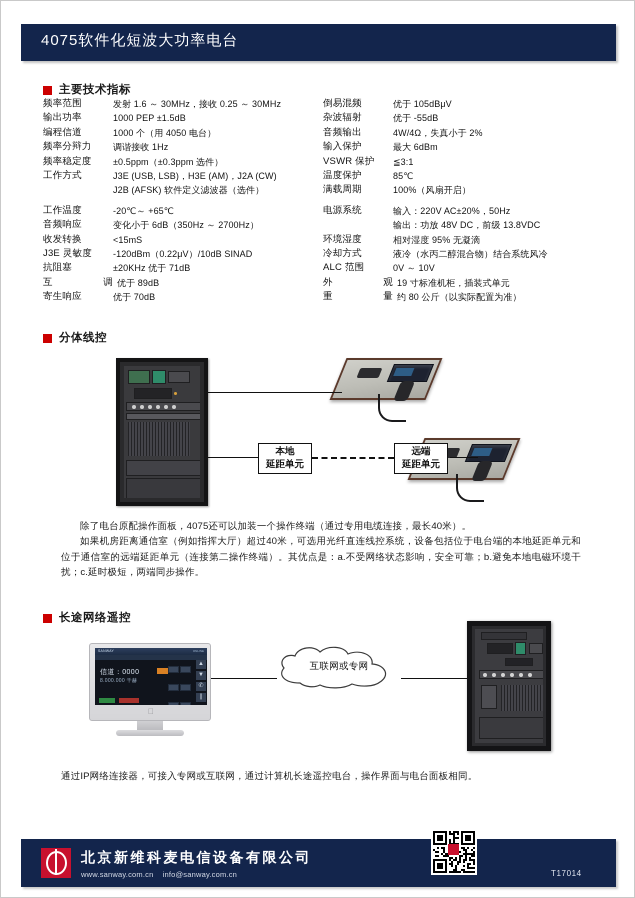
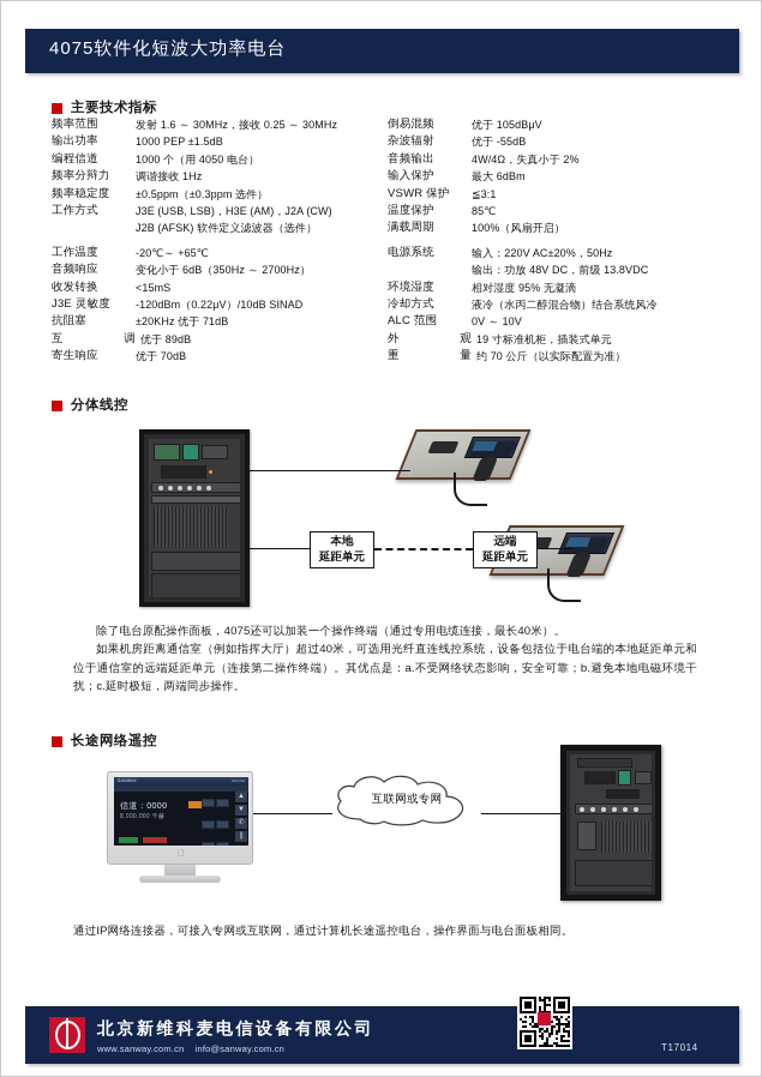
  4075软件化短波大功率电台
  主要技术指标
  频率范围
  发射 1.6 ～ 30MHz，接收 0.25 ～ 30MHz
  输出功率
  1000 PEP ±1.5dB
  编程信道
  1000 个（用 4050 电台）
  频率分辩力
  调谐接收 1Hz
  频率稳定度
  ±0.5ppm（±0.3ppm 选件）
  工作方式
  J3E (USB, LSB)，H3E (AM)，J2A (CW)
  J2B (AFSK) 软件定义滤波器（选件）
  工作温度
  -20℃～ +65℃
  音频响应
  变化小于 6dB（350Hz ～ 2700Hz）
  收发转换
  <15mS
  J3E 灵敏度
  -120dBm（0.22μV）/10dB SINAD
  抗阻塞
  ±20KHz 优于 71dB
  互
  调
  优于 89dB
  寄生响应
  优于 70dB
  倒易混频
  优于 105dBμV
  杂波辐射
  优于 -55dB
  音频输出
  4W/4Ω，失真小于 2%
  输入保护
  最大 6dBm
  VSWR 保护
  ≦3:1
  温度保护
  85℃
  满载周期
  100%（风扇开启）
  电源系统
  输入：220V AC±20%，50Hz
  输出：功放 48V DC，前级 13.8VDC
  环境湿度
  相对湿度 95% 无凝滴
  冷却方式
  液冷（水丙二醇混合物）结合系统风冷
  ALC 范围
  0V ～ 10V
  外
  观
  19 寸标准机柜，插装式单元
  重
  量
- 约 80 公斤（以实际配置为准）
+ 约 70 公斤（以实际配置为准）
  分体线控
  本地
  延距单元
  远端
  延距单元
  除了电台原配操作面板，4075还可以加装一个操作终端（通过专用电缆连接，最长40米）。
  如果机房距离通信室（例如指挥大厅）超过40米，可选用光纤直连线控系统，设备包括位于电台端的本地延距单元和位于通信室的远端延距单元（连接第二操作终端）。其优点是：a.不受网络状态影响，安全可靠；b.避免本地电磁环境干扰；c.延时极短，两端同步操作。
  长途网络遥控
  
  互联网或专网
  通过IP网络连接器，可接入专网或互联网，通过计算机长途遥控电台，操作界面与电台面板相同。
  北京新维科麦电信设备有限公司
  www.sanway.com.cn info@sanway.com.cn
  T17014
